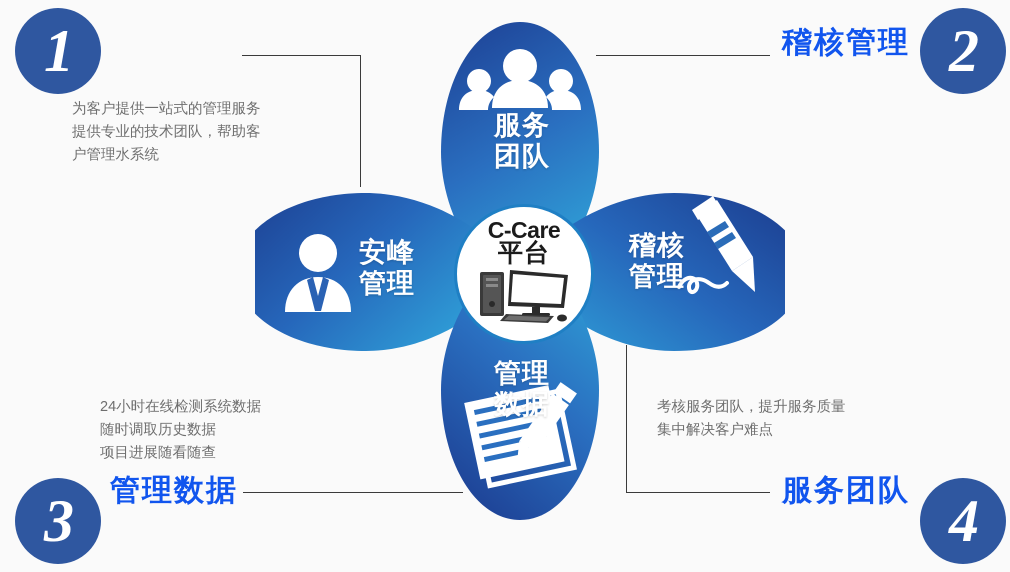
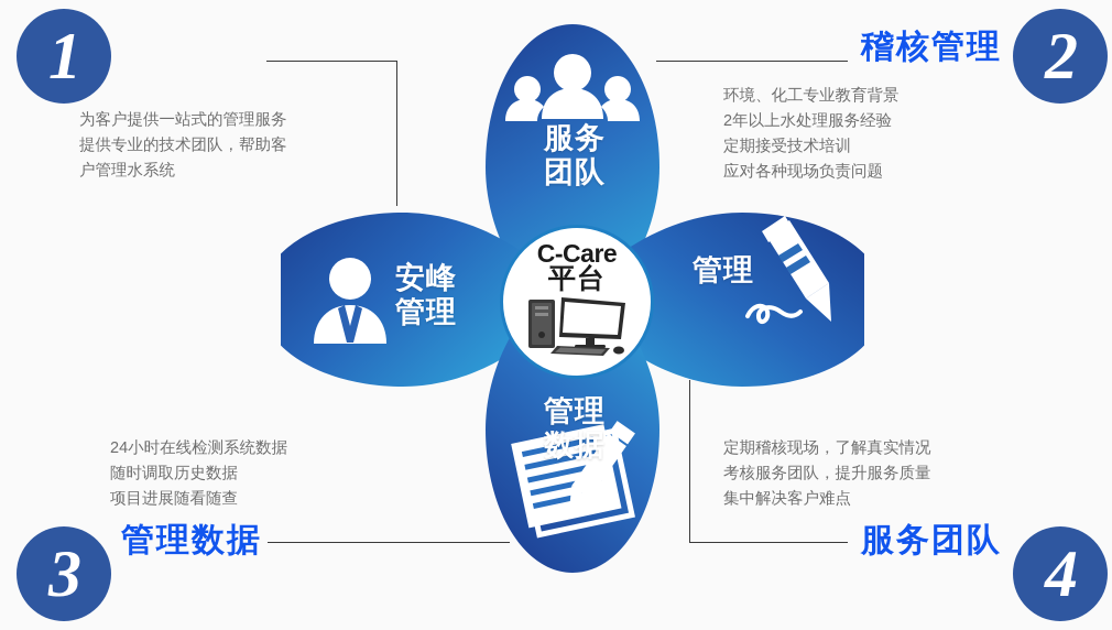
  1
  2
  3
  4
  稽核管理
  管理数据
  服务团队
  为客户提供一站式的管理服务
  提供专业的技术团队，帮助客
  户管理水系统
+ 环境、化工专业教育背景
+ 2年以上水处理服务经验
+ 定期接受技术培训
+ 应对各种现场负责问题
  24小时在线检测系统数据
  随时调取历史数据
  项目进展随看随查
+ 定期稽核现场，了解真实情况
  考核服务团队，提升服务质量
  集中解决客户难点
  服务
  团队
  安峰
  管理
- 稽核
  管理
  管理
  数据
  C-Care
  平台
